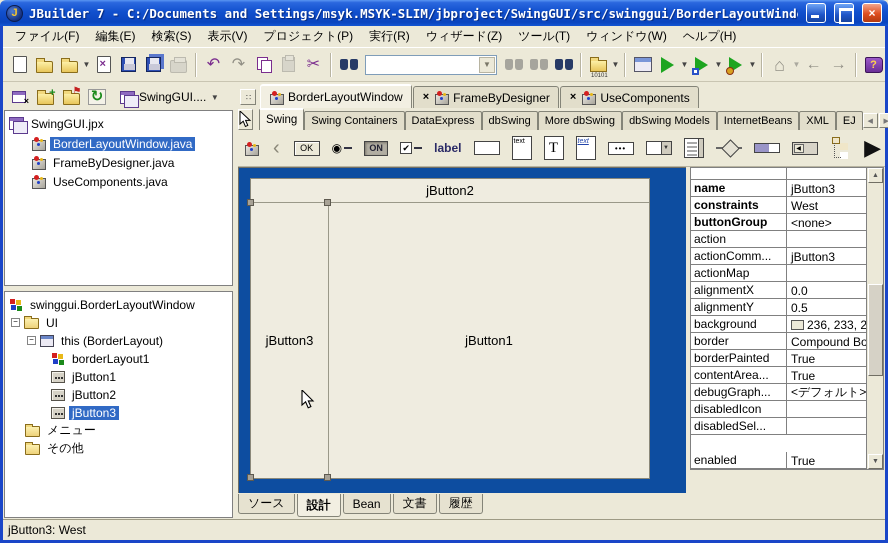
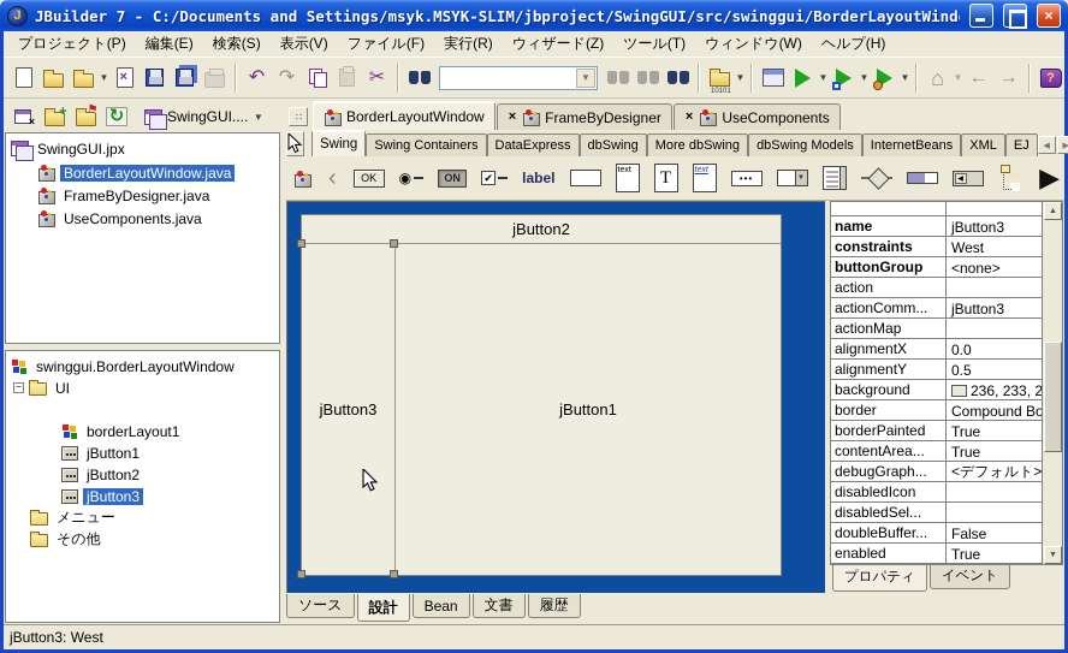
  J
  JBuilder 7 - C:/Documents and Settings/msyk.MSYK-SLIM/jbproject/SwingGUI/src/swinggui/BorderLayoutWind
  ×
- ファイル(F)
+ プロジェクト(P)
  編集(E)
  検索(S)
  表示(V)
- プロジェクト(P)
+ ファイル(F)
  実行(R)
  ウィザード(Z)
  ツール(T)
  ウィンドウ(W)
  ヘルプ(H)
  ▼
  ↶
  ↷
  ✂
  ▼
  ▼
  ▼
  ▼
  ▼
  ⌂
  ▼
  ←
  →
  ?
  ×
  +
  ⚑
  ↻
  SwingGUI....
  ▼
  SwingGUI.jpx
  BorderLayoutWindow.java
  FrameByDesigner.java
  UseComponents.java
  swinggui.BorderLayoutWindow
  UI
- this (BorderLayout)
  borderLayout1
  jButton1
  jButton2
  jButton3
  メニュー
  その他
  ∷
  BorderLayoutWindow
  ×
  FrameByDesigner
  ×
  UseComponents
  Swing
  Swing Containers
  DataExpress
  dbSwing
  More dbSwing
  dbSwing Models
  InternetBeans
  XML
  EJ
  ‹
  OK
  ◉
  ON
  ✔
  label
  T
  •••
  ▶
  jButton2
  jButton3
  jButton1
  name
  jButton3
  constraints
  West
  buttonGroup
  <none>
  action
  actionComm...
  jButton3
  actionMap
  alignmentX
  0.0
  alignmentY
  0.5
  background
  236, 233, 2
  border
  Compound Bo
  borderPainted
  True
  contentArea...
  True
  debugGraph...
  <デフォルト>
  disabledIcon
  disabledSel...
+ doubleBuffer...
+ False
  enabled
  True
+ プロパティ
+ イベント
  ソース
  設計
  Bean
  文書
  履歴
  jButton3: West
